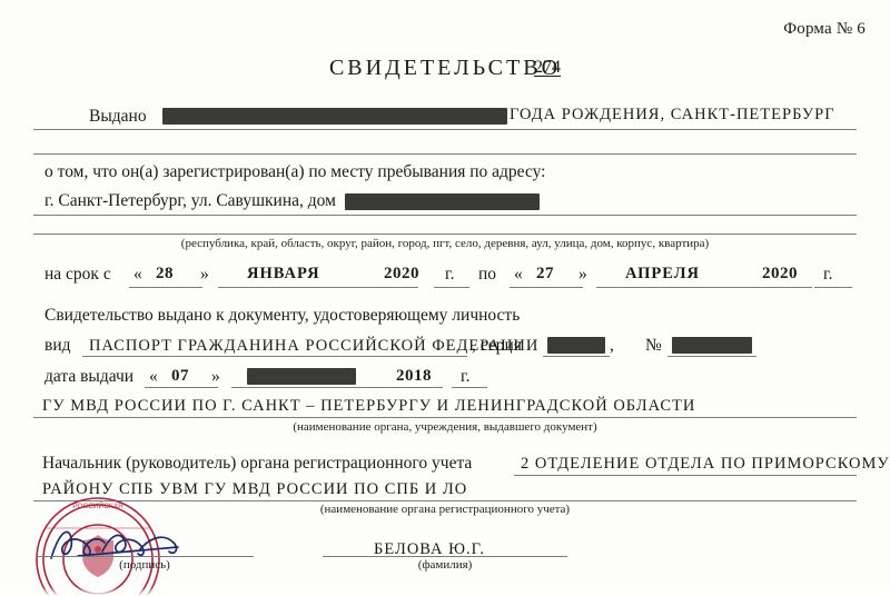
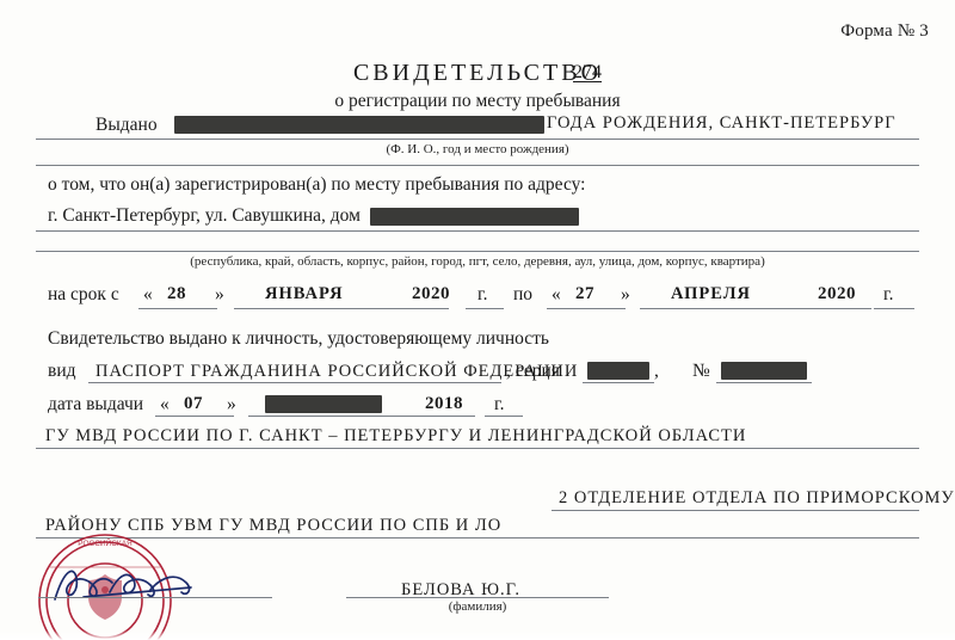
- Форма № 6
+ Форма № 3
  СВИДЕТЕЛЬСТВО
  274
+ о регистрации по месту пребывания
  Выдано
  ГОДА РОЖДЕНИЯ, САНКТ-ПЕТЕРБУРГ
+ (Ф. И. О., год и место рождения)
  о том, что он(а) зарегистрирован(а) по месту пребывания по адресу:
  г. Санкт-Петербург, ул. Савушкина, дом
- (республика, край, область, округ, район, город, пгт, село, деревня, аул, улица, дом, корпус, квартира)
+ (республика, край, область, корпус, район, город, пгт, село, деревня, аул, улица, дом, корпус, квартира)
  на срок с
  «
  28
  »
  ЯНВАРЯ
  2020
  г.
  по
  «
  27
  »
  АПРЕЛЯ
  2020
  г.
- Свидетельство выдано к документу, удостоверяющему личность
+ Свидетельство выдано к личность, удостоверяющему личность
  вид
  ПАСПОРТ ГРАЖДАНИНА РОССИЙСКОЙ ФЕДЕРАЦИИ
  , серия
  ,
  №
  дата выдачи
  «
  07
  »
  2018
  г.
  ГУ МВД РОССИИ ПО Г. САНКТ – ПЕТЕРБУРГУ И ЛЕНИНГРАДСКОЙ ОБЛАСТИ
- (наименование органа, учреждения, выдавшего документ)
- Начальник (руководитель) органа регистрационного учета
  2 ОТДЕЛЕНИЕ ОТДЕЛА ПО ПРИМОРСКОМУ
  РАЙОНУ СПБ УВМ ГУ МВД РОССИИ ПО СПБ И ЛО
- (наименование органа регистрационного учета)
- (подпись)
  БЕЛОВА Ю.Г.
  (фамилия)
